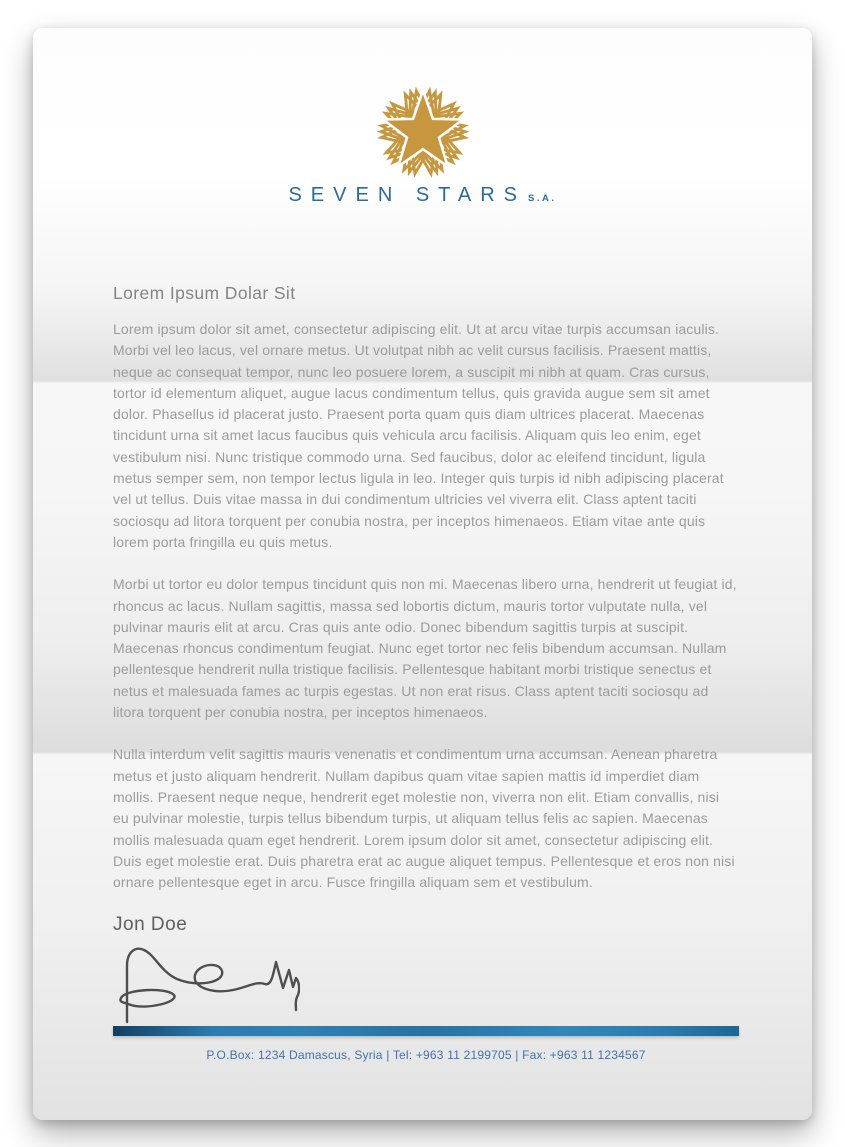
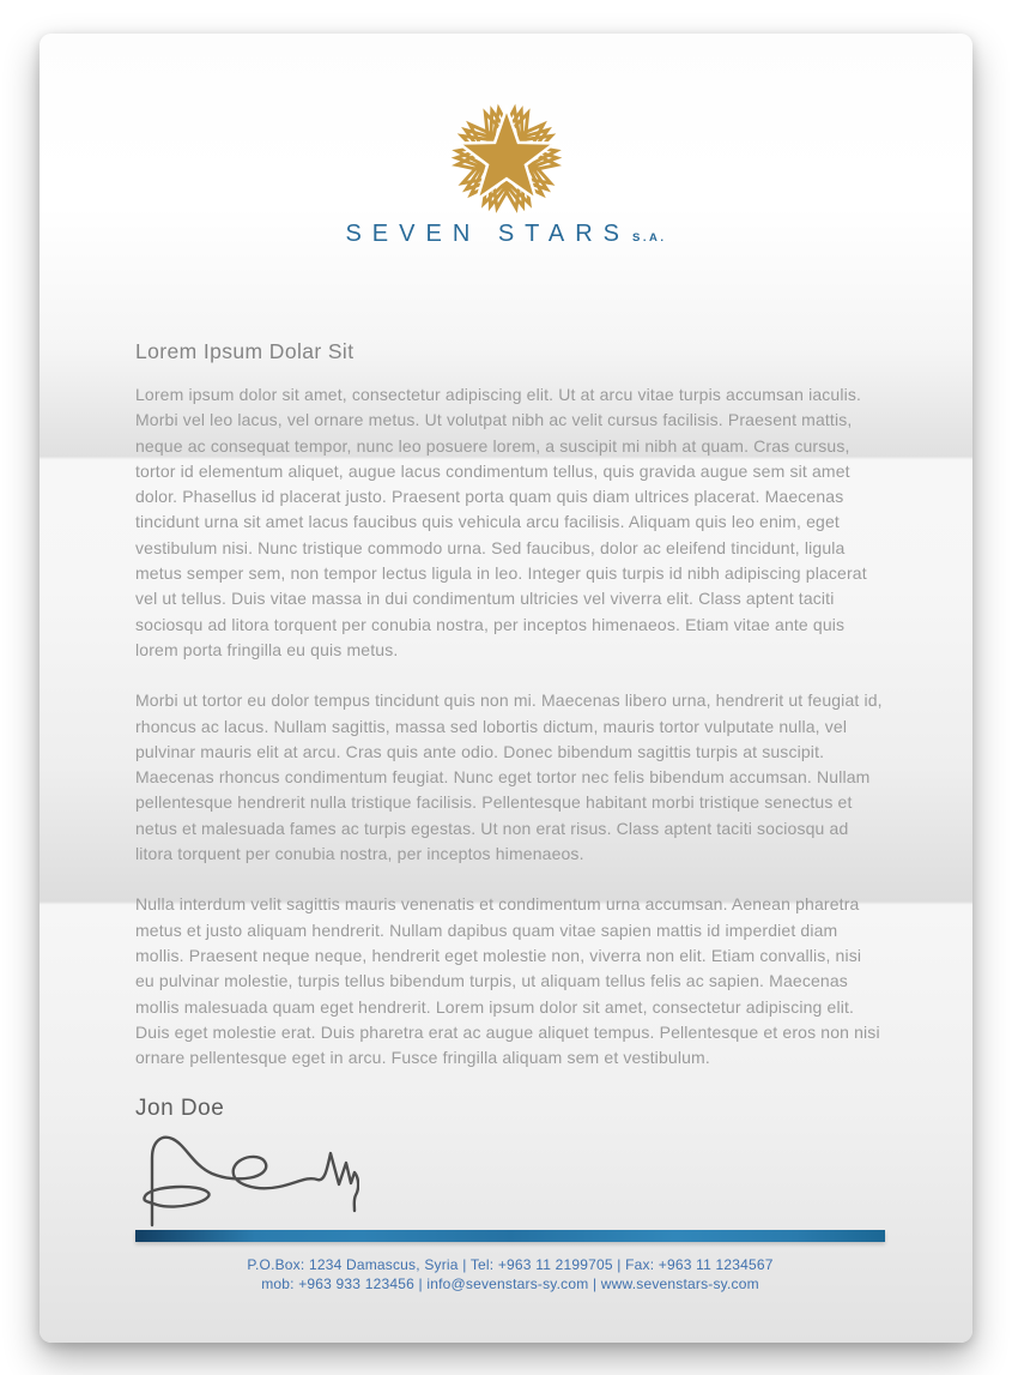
  SEVEN STARS S.A.
  Lorem Ipsum Dolar Sit
  Lorem ipsum dolor sit amet, consectetur adipiscing elit. Ut at arcu vitae turpis accumsan iaculis. Morbi vel leo lacus, vel ornare metus. Ut volutpat nibh ac velit cursus facilisis. Praesent mattis, neque ac consequat tempor, nunc leo posuere lorem, a suscipit mi nibh at quam. Cras cursus, tortor id elementum aliquet, augue lacus condimentum tellus, quis gravida augue sem sit amet dolor. Phasellus id placerat justo. Praesent porta quam quis diam ultrices placerat. Maecenas tincidunt urna sit amet lacus faucibus quis vehicula arcu facilisis. Aliquam quis leo enim, eget vestibulum nisi. Nunc tristique commodo urna. Sed faucibus, dolor ac eleifend tincidunt, ligula metus semper sem, non tempor lectus ligula in leo. Integer quis turpis id nibh adipiscing placerat vel ut tellus. Duis vitae massa in dui condimentum ultricies vel viverra elit. Class aptent taciti sociosqu ad litora torquent per conubia nostra, per inceptos himenaeos. Etiam vitae ante quis lorem porta fringilla eu quis metus.
  Morbi ut tortor eu dolor tempus tincidunt quis non mi. Maecenas libero urna, hendrerit ut feugiat id, rhoncus ac lacus. Nullam sagittis, massa sed lobortis dictum, mauris tortor vulputate nulla, vel pulvinar mauris elit at arcu. Cras quis ante odio. Donec bibendum sagittis turpis at suscipit. Maecenas rhoncus condimentum feugiat. Nunc eget tortor nec felis bibendum accumsan. Nullam pellentesque hendrerit nulla tristique facilisis. Pellentesque habitant morbi tristique senectus et netus et malesuada fames ac turpis egestas. Ut non erat risus. Class aptent taciti sociosqu ad litora torquent per conubia nostra, per inceptos himenaeos.
  Nulla interdum velit sagittis mauris venenatis et condimentum urna accumsan. Aenean pharetra metus et justo aliquam hendrerit. Nullam dapibus quam vitae sapien mattis id imperdiet diam mollis. Praesent neque neque, hendrerit eget molestie non, viverra non elit. Etiam convallis, nisi eu pulvinar molestie, turpis tellus bibendum turpis, ut aliquam tellus felis ac sapien. Maecenas mollis malesuada quam eget hendrerit. Lorem ipsum dolor sit amet, consectetur adipiscing elit. Duis eget molestie erat. Duis pharetra erat ac augue aliquet tempus. Pellentesque et eros non nisi ornare pellentesque eget in arcu. Fusce fringilla aliquam sem et vestibulum.
  Jon Doe
  P.O.Box: 1234 Damascus, Syria | Tel: +963 11 2199705 | Fax: +963 11 1234567
+ mob: +963 933 123456 | info@sevenstars-sy.com | www.sevenstars-sy.com
